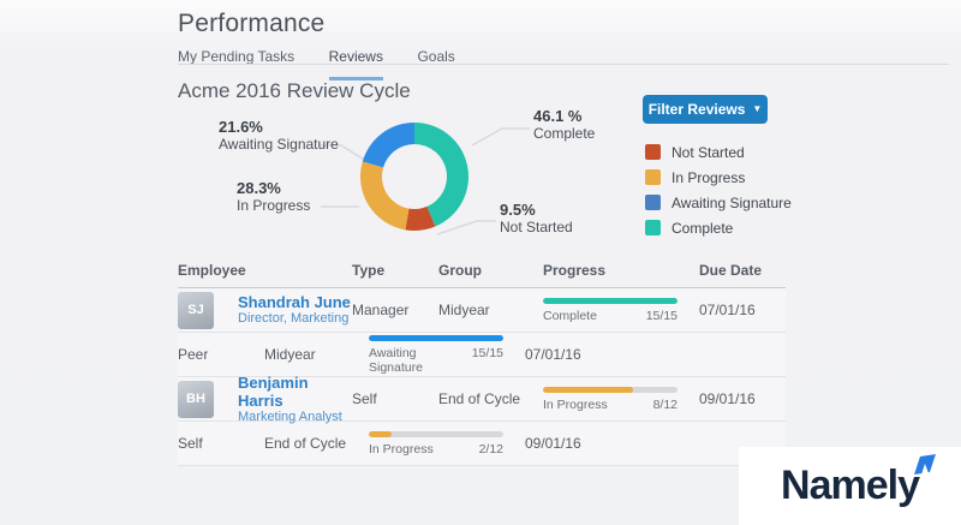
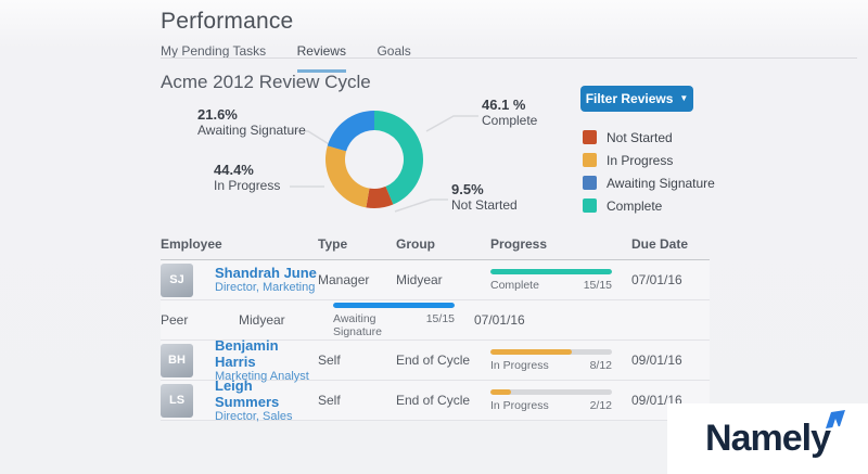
  Performance
  My Pending Tasks Reviews Goals
- Acme 2016 Review Cycle
+ Acme 2012 Review Cycle
  21.6%
  Awaiting Signature
- 28.3%
+ 44.4%
  In Progress
  46.1 %
  Complete
  9.5%
  Not Started
  Filter Reviews
  ▼
  Not Started
  In Progress
  Awaiting Signature
  Complete
  Employee
  Type
  Group
  Progress
  Due Date
  SJ
  Shandrah June
  Director, Marketing
  Manager
  Midyear
  Complete
  15/15
  07/01/16
  Peer
  Midyear
  Awaiting Signature
  15/15
  07/01/16
  BH
  Benjamin Harris
  Marketing Analyst
  Self
  End of Cycle
  In Progress
  8/12
  09/01/16
+ LS
+ Leigh Summers
+ Director, Sales
  Self
  End of Cycle
  In Progress
  2/12
  09/01/16
  Namely
